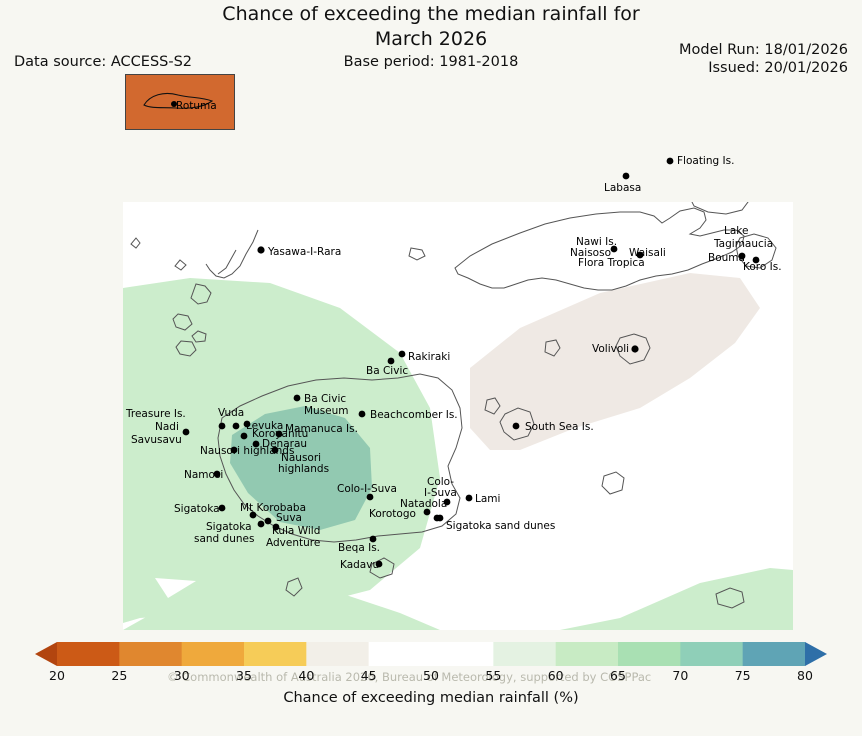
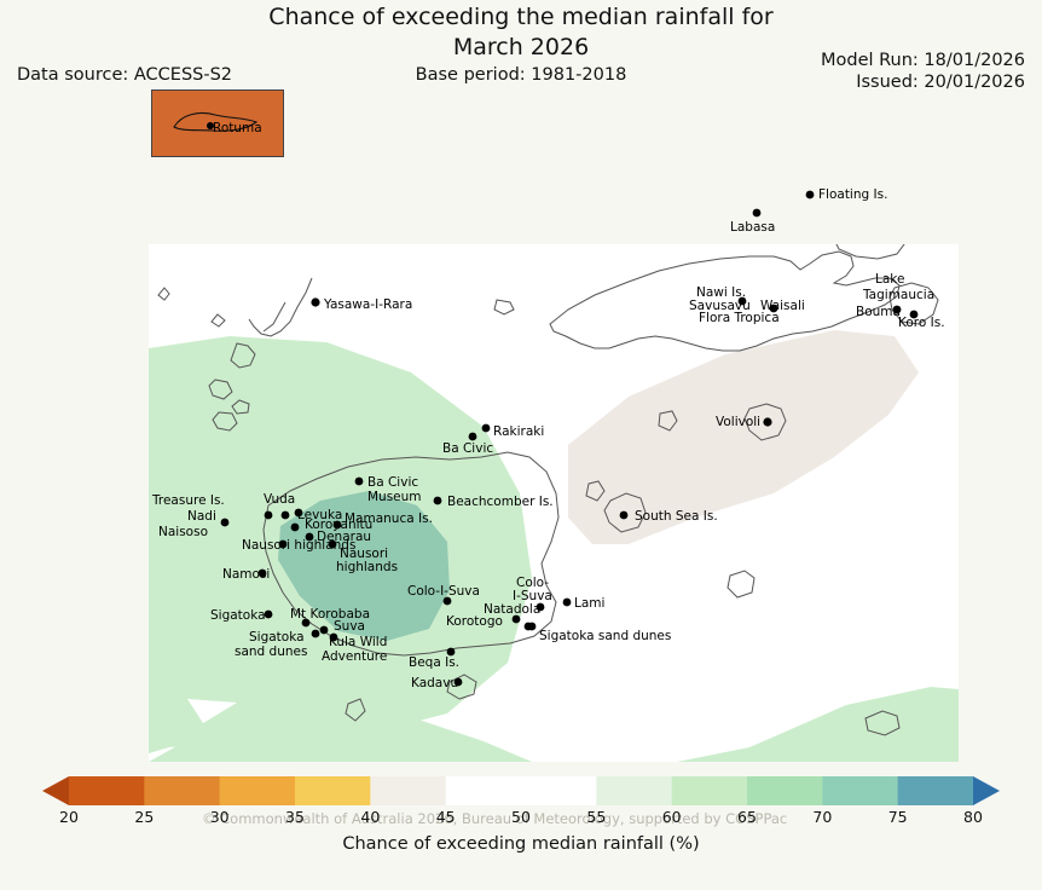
  Chance of exceeding the median rainfall for
  March 2026
  Data source: ACCESS-S2
  Base period: 1981-2018
  Model Run: 18/01/2026
  Issued: 20/01/2026
  Floating Is.
  Labasa
  Yasawa-I-Rara
  Nawi Is.
- Naisoso
+ Savusavu
  Waisali
  Flora Tropica
  Lake
  Tagimaucia
  Bouma
  Koro Is.
  Volivoli
  Rakiraki
  Ba Civic
  Ba Civic
  Museum
  Beachcomber Is.
  Treasure Is.
  Vuda
  Levuka
  South Sea Is.
  Nadi
  Koroyanitu
  Mamanuca Is.
- Savusavu
+ Naisoso
  Denarau
  Nausori highlands
  Nausori
  highlands
  Namosi
  Colo-I-Suva
  Colo-
  I-Suva
  Lami
  Natadola
  Sigatoka
  Mt Korobaba
  Korotogo
  Suva
  Sigatoka sand dunes
  Sigatoka
  sand dunes
  Kula Wild
  Adventure
  Beqa Is.
  Kadavu
  © Commonwealth of Australia 2026, Bureau of Meteorology, supported by COSPPac
  Rotuma
  20
  25
  30
  35
  40
  45
  50
  55
  60
  65
  70
  75
  80
  Chance of exceeding median rainfall (%)
